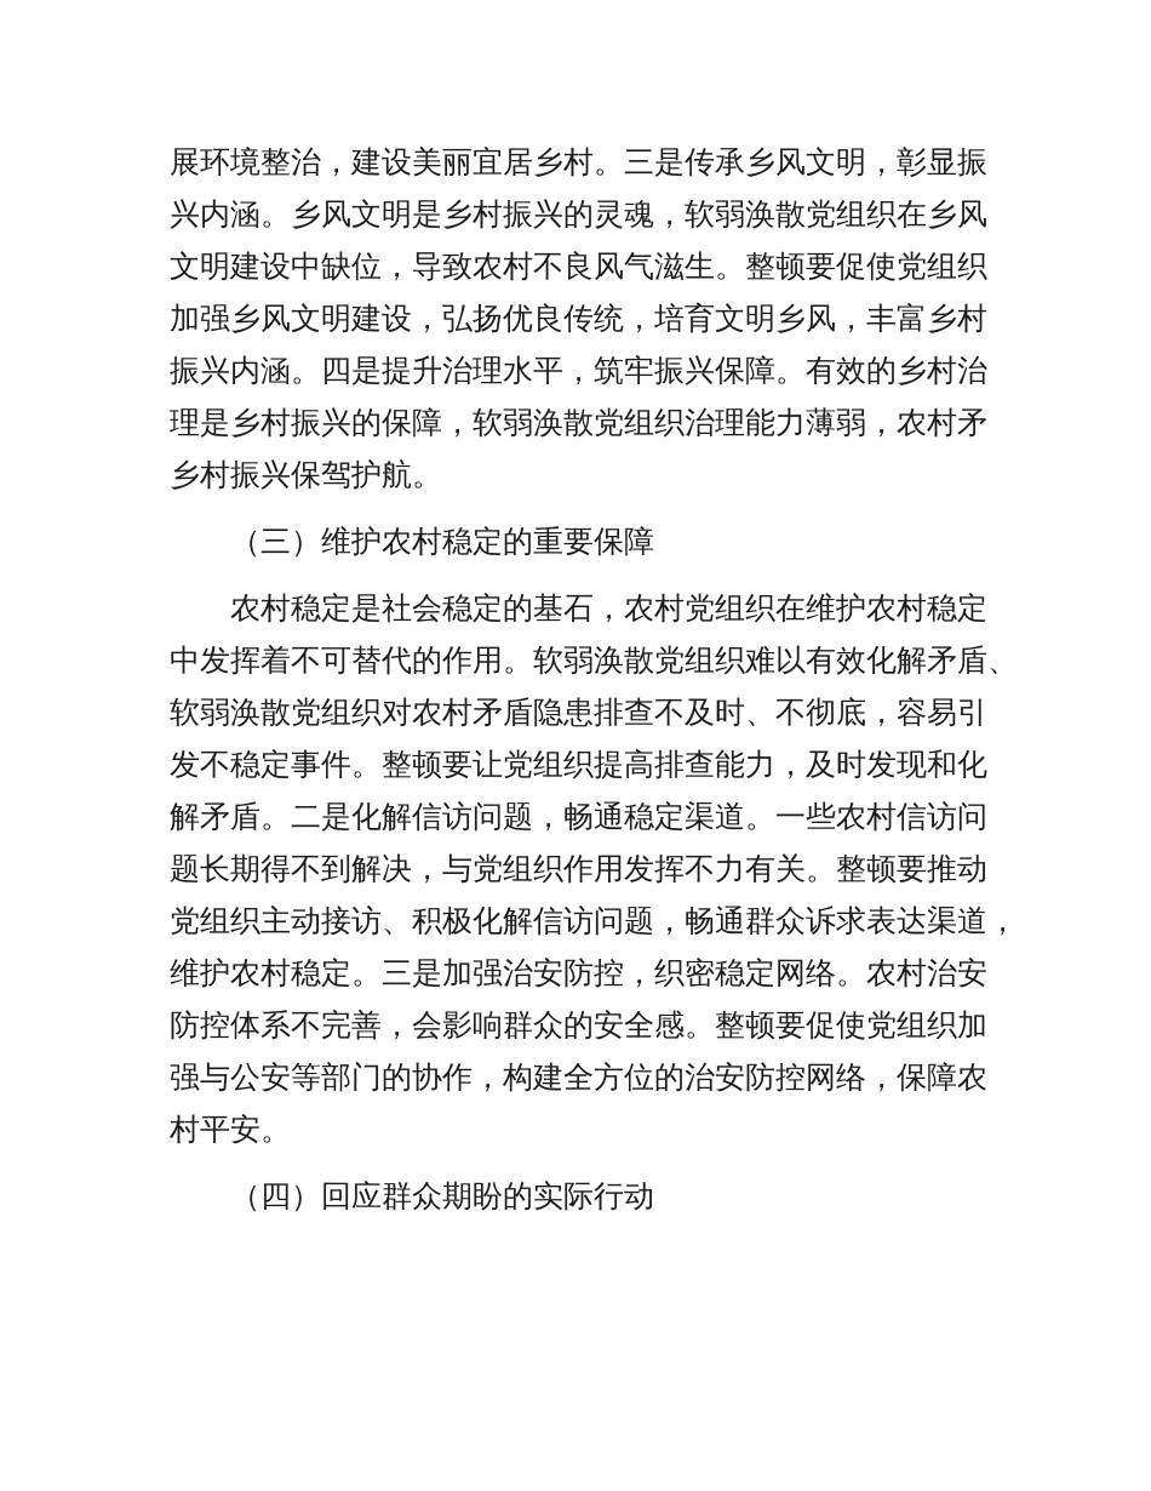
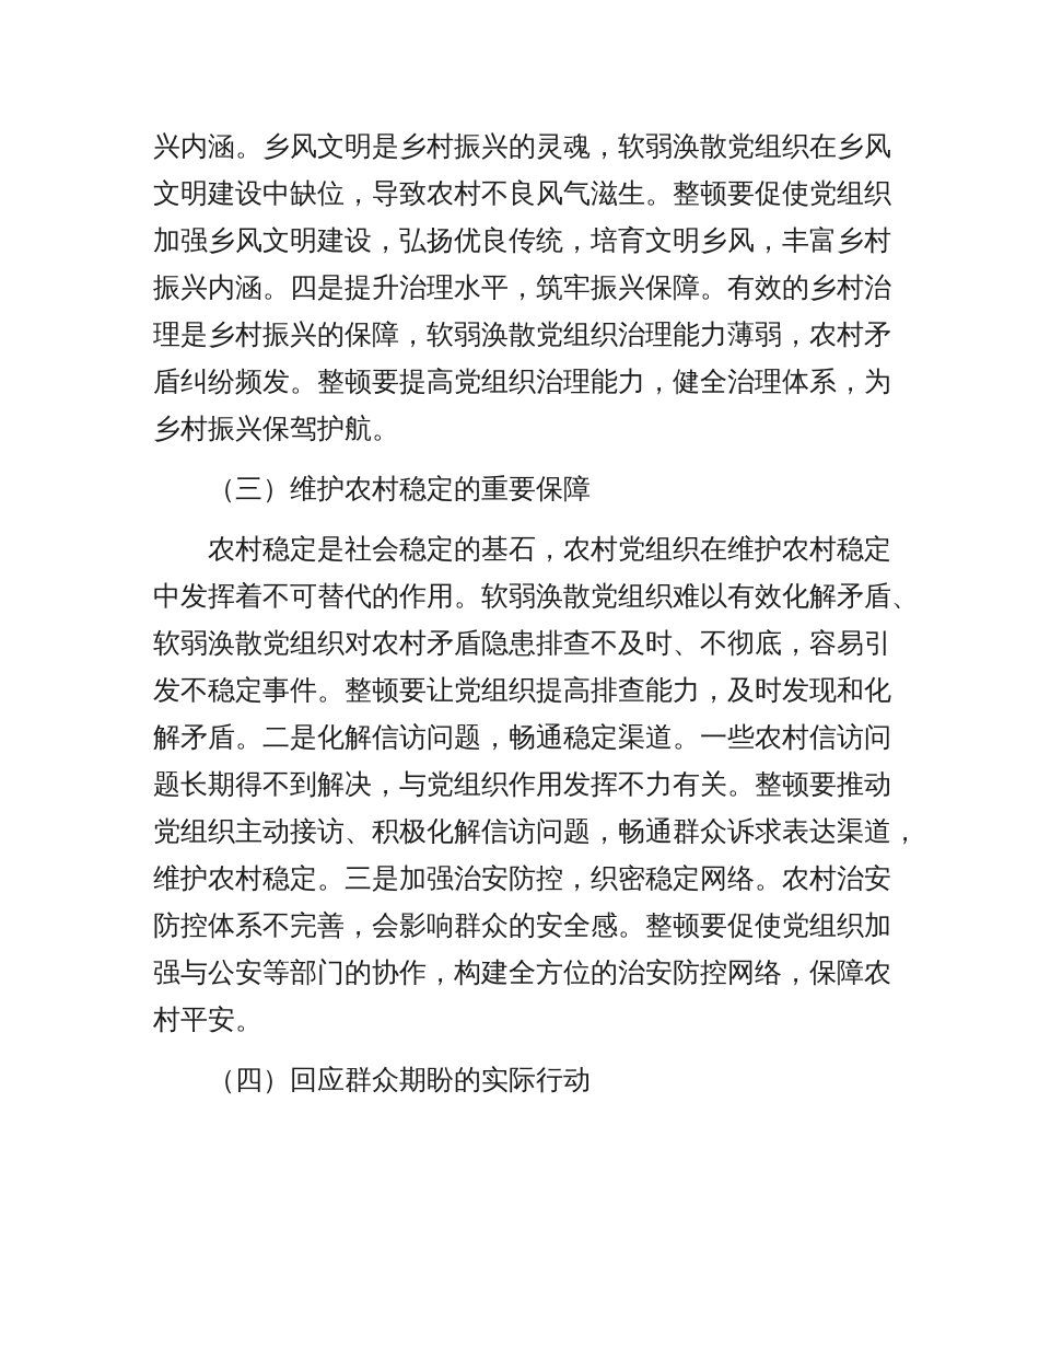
- 展环境整治，建设美丽宜居乡村。三是传承乡风文明，彰显振
  兴内涵。乡风文明是乡村振兴的灵魂，软弱涣散党组织在乡风
  文明建设中缺位，导致农村不良风气滋生。整顿要促使党组织
  加强乡风文明建设，弘扬优良传统，培育文明乡风，丰富乡村
  振兴内涵。四是提升治理水平，筑牢振兴保障。有效的乡村治
  理是乡村振兴的保障，软弱涣散党组织治理能力薄弱，农村矛
+ 盾纠纷频发。整顿要提高党组织治理能力，健全治理体系，为
  乡村振兴保驾护航。
  （三）维护农村稳定的重要保障
  农村稳定是社会稳定的基石，农村党组织在维护农村稳定
  中发挥着不可替代的作用。软弱涣散党组织难以有效化解矛盾、
  软弱涣散党组织对农村矛盾隐患排查不及时、不彻底，容易引
  发不稳定事件。整顿要让党组织提高排查能力，及时发现和化
  解矛盾。二是化解信访问题，畅通稳定渠道。一些农村信访问
  题长期得不到解决，与党组织作用发挥不力有关。整顿要推动
  党组织主动接访、积极化解信访问题，畅通群众诉求表达渠道，
  维护农村稳定。三是加强治安防控，织密稳定网络。农村治安
  防控体系不完善，会影响群众的安全感。整顿要促使党组织加
  强与公安等部门的协作，构建全方位的治安防控网络，保障农
  村平安。
  （四）回应群众期盼的实际行动
